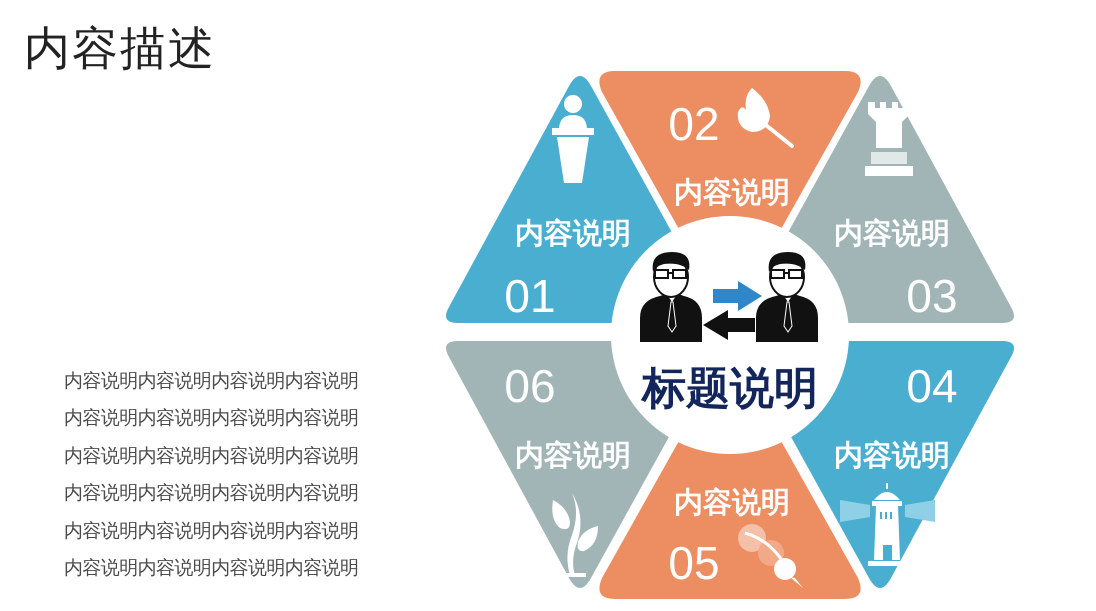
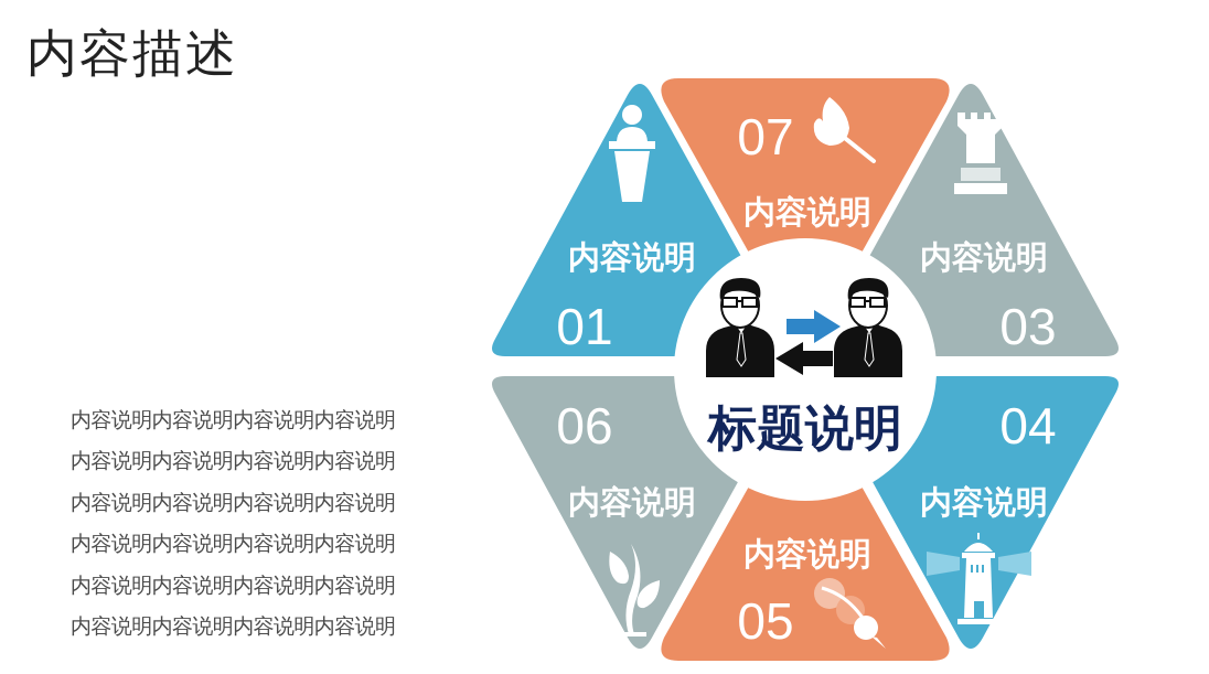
  内容描述
  内容说明内容说明内容说明内容说明
  内容说明内容说明内容说明内容说明
  内容说明内容说明内容说明内容说明
  内容说明内容说明内容说明内容说明
  内容说明内容说明内容说明内容说明
  内容说明内容说明内容说明内容说明
  内容说明
  01
- 02
+ 07
  内容说明
  内容说明
  03
  04
  内容说明
  内容说明
  05
  06
  内容说明
  标题说明
